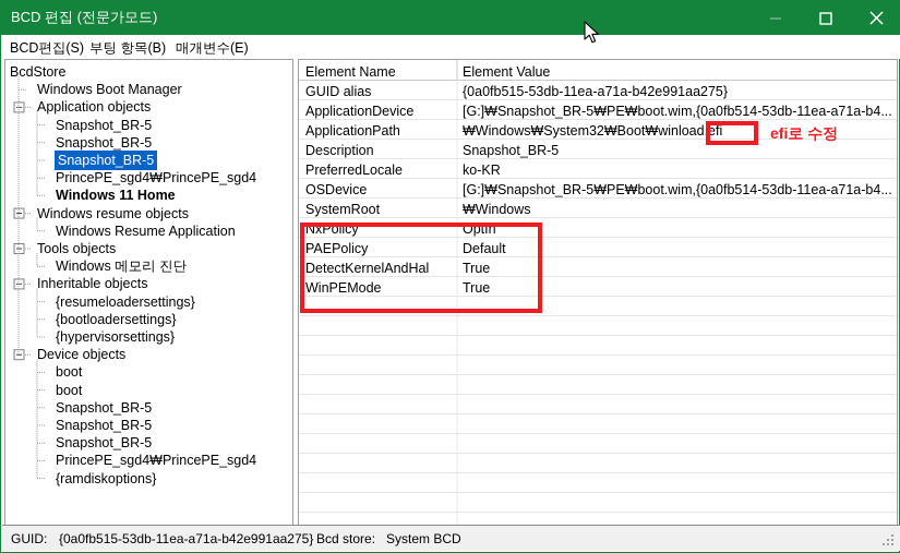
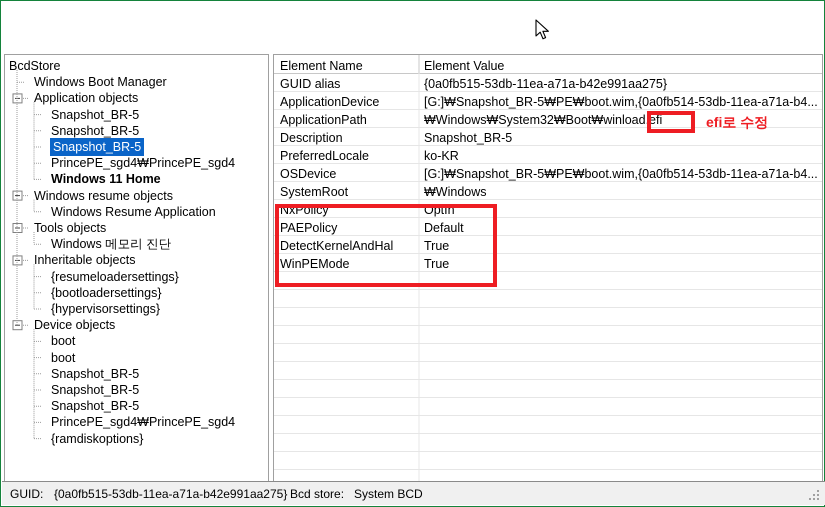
- BCD 편집 (전문가모드)
- BCD편집(S)
- 부팅 항목(B)
- 매개변수(E)
  BcdStore
  Windows Boot Manager
  Application objects
  Snapshot_BR-5
  Snapshot_BR-5
  Snapshot_BR-5
  PrincePE_sgd4₩PrincePE_sgd4
  Windows 11 Home
  Windows resume objects
  Windows Resume Application
  Tools objects
  Windows 메모리 진단
  Inheritable objects
  {resumeloadersettings}
  {bootloadersettings}
  {hypervisorsettings}
  Device objects
  boot
  boot
  Snapshot_BR-5
  Snapshot_BR-5
  Snapshot_BR-5
  PrincePE_sgd4₩PrincePE_sgd4
  {ramdiskoptions}
  Element Name
  Element Value
  GUID alias
  {0a0fb515-53db-11ea-a71a-b42e991aa275}
  ApplicationDevice
  [G:]₩Snapshot_BR-5₩PE₩boot.wim,{0a0fb514-53db-11ea-a71a-b4...
  ApplicationPath
  ₩Windows₩System32₩Boot₩winload.efi
  Description
  Snapshot_BR-5
  PreferredLocale
  ko-KR
  OSDevice
  [G:]₩Snapshot_BR-5₩PE₩boot.wim,{0a0fb514-53db-11ea-a71a-b4...
  SystemRoot
  ₩Windows
  NxPolicy
  OptIn
  PAEPolicy
  Default
  DetectKernelAndHal
  True
  WinPEMode
  True
  efi로 수정
  GUID:
  {0a0fb515-53db-11ea-a71a-b42e991aa275}
  Bcd store:
  System BCD
